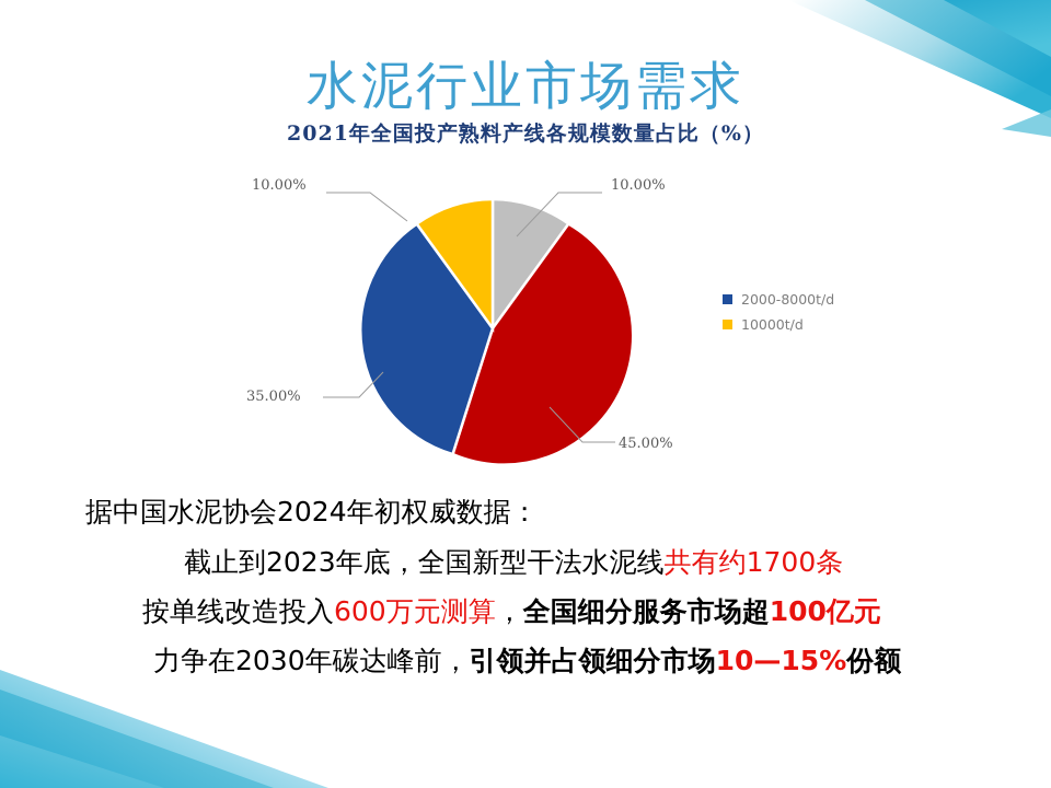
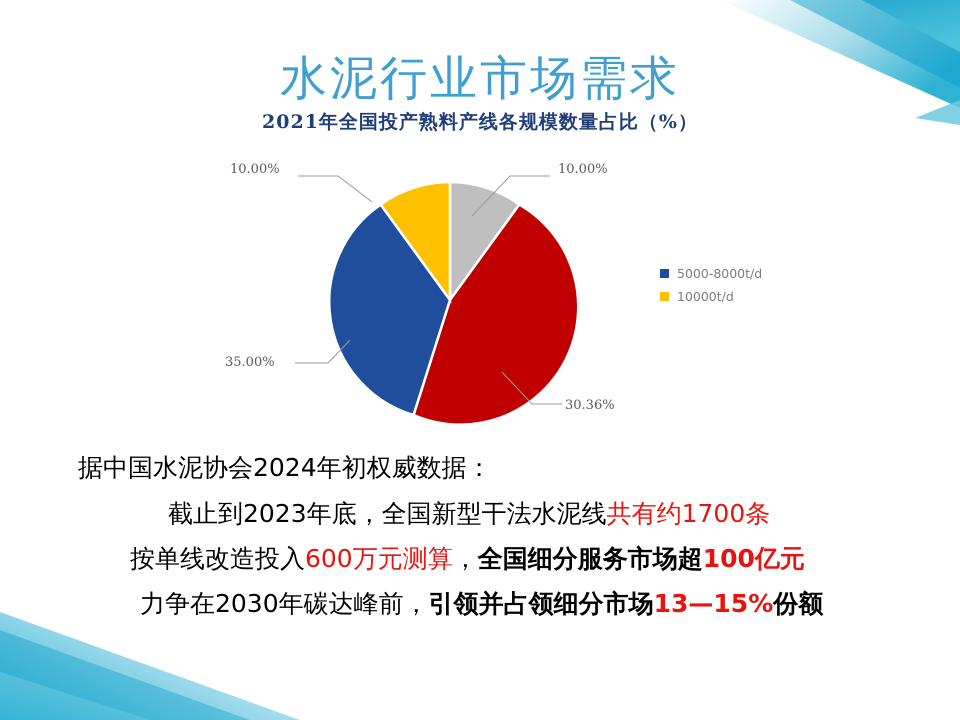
  水泥行业市场需求
  2021年全国投产熟料产线各规模数量占比（%）
  10.00%
  10.00%
  35.00%
- 45.00%
+ 30.36%
- 2000-8000t/d
+ 5000-8000t/d
  10000t/d
  据中国水泥协会2024年初权威数据：
  截止到2023年底，全国新型干法水泥线共有约1700条
  按单线改造投入600万元测算，全国细分服务市场超100亿元
- 力争在2030年碳达峰前，引领并占领细分市场10—15%份额
+ 力争在2030年碳达峰前，引领并占领细分市场13—15%份额
